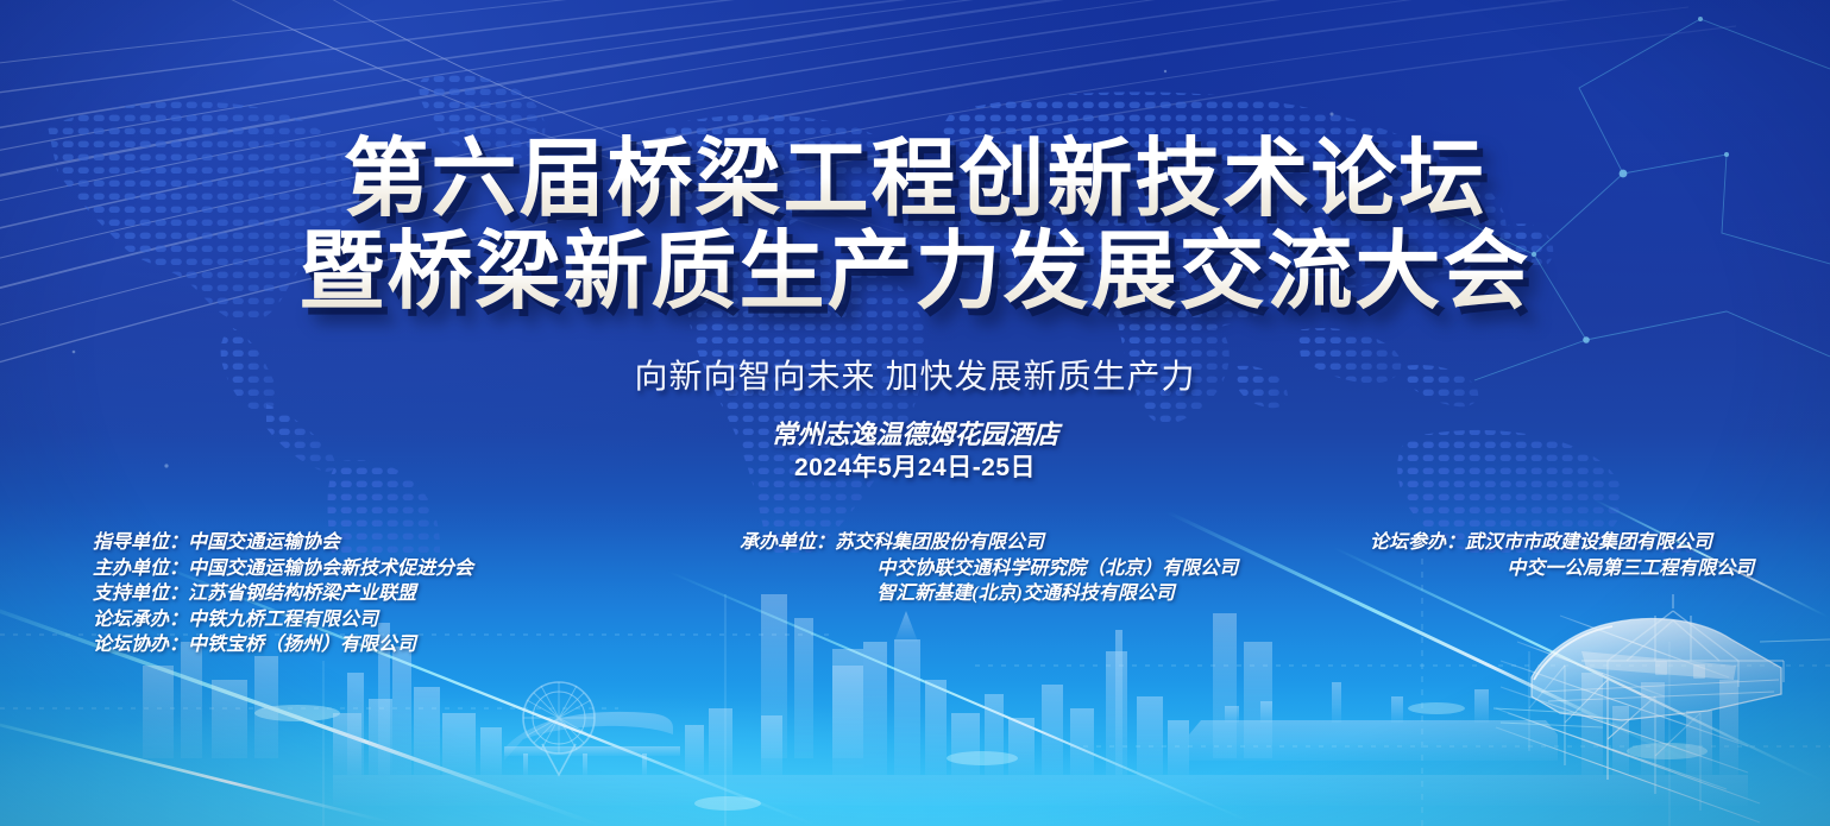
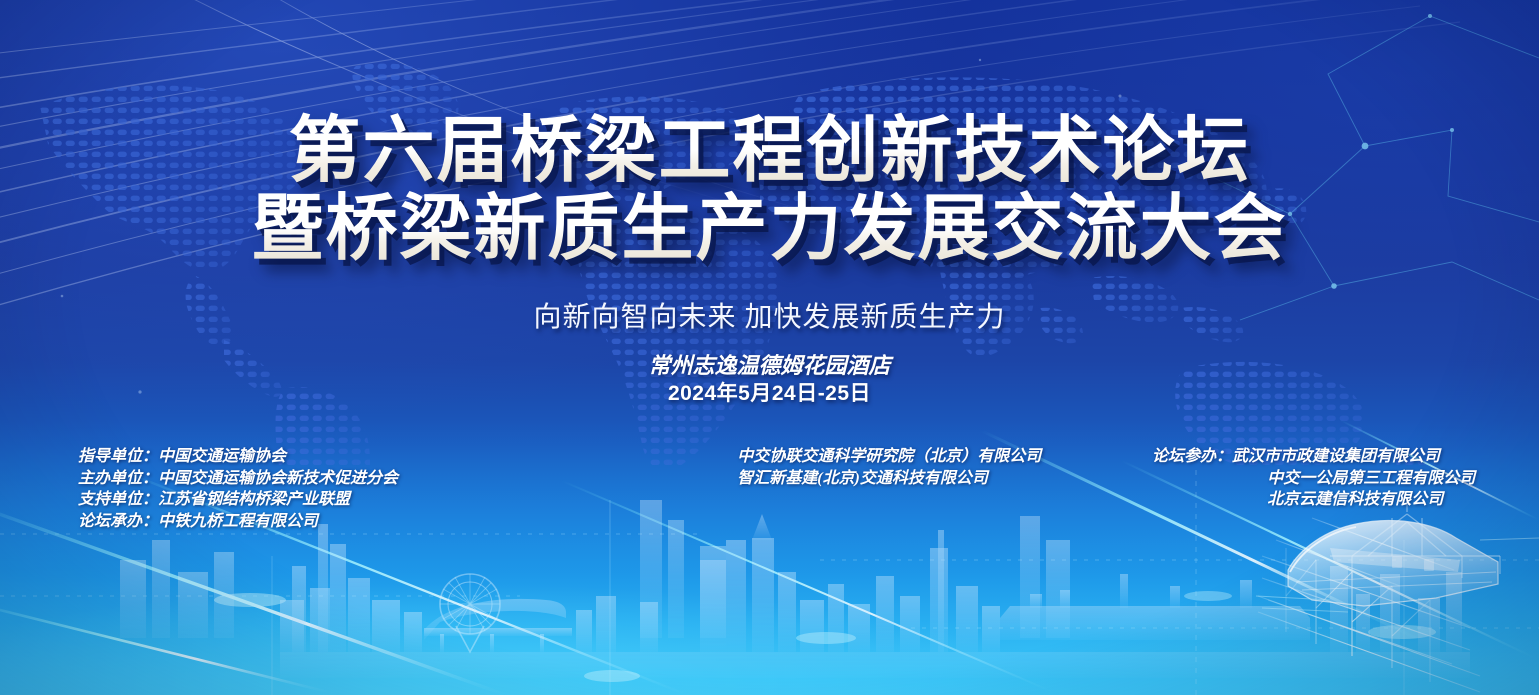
  第六届桥梁工程创新技术论坛
  暨桥梁新质生产力发展交流大会
  向新向智向未来 加快发展新质生产力
  常州志逸温德姆花园酒店
  2024年5月24日-25日
  指导单位：中国交通运输协会
  主办单位：中国交通运输协会新技术促进分会
  支持单位：江苏省钢结构桥梁产业联盟
  论坛承办：中铁九桥工程有限公司
- 论坛协办：中铁宝桥（扬州）有限公司
- 承办单位：苏交科集团股份有限公司
  中交协联交通科学研究院（北京）有限公司
  智汇新基建(北京)交通科技有限公司
  论坛参办：武汉市市政建设集团有限公司
  中交一公局第三工程有限公司
+ 北京云建信科技有限公司
